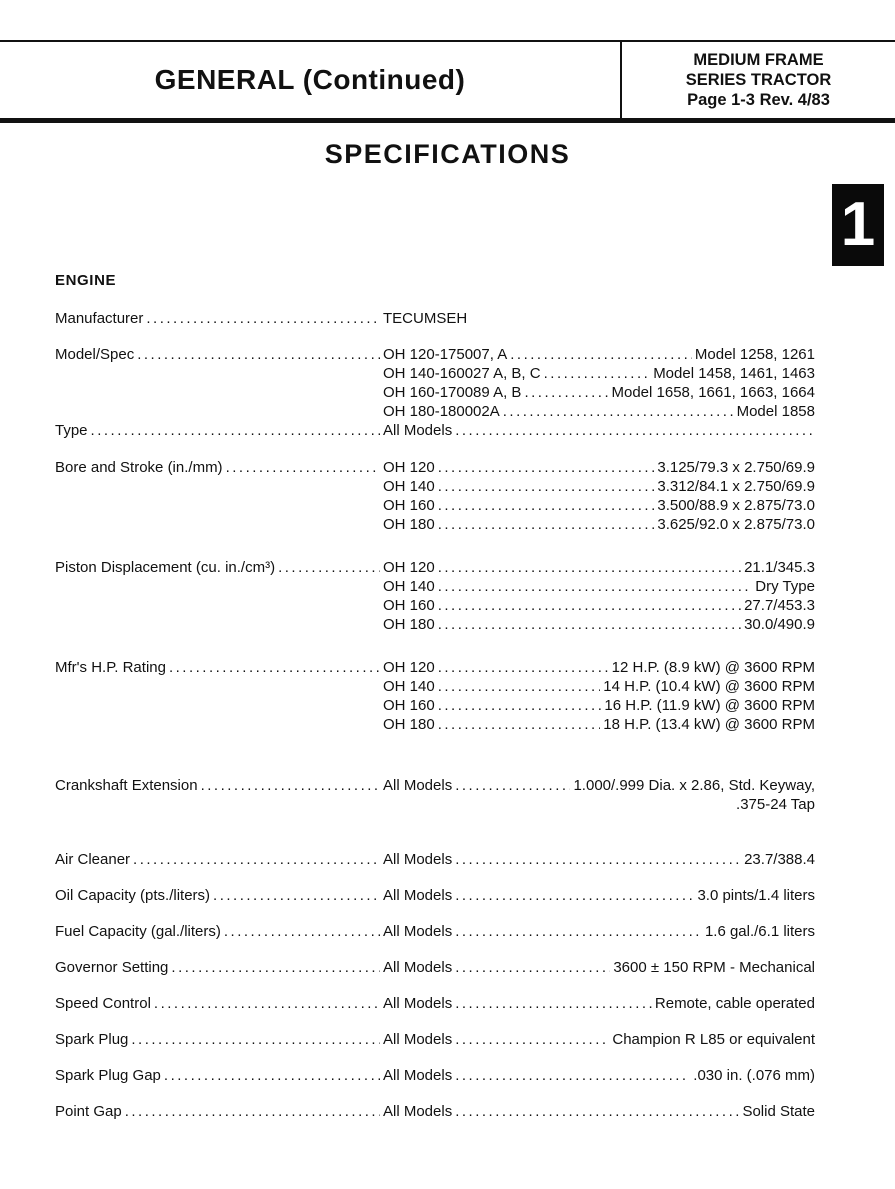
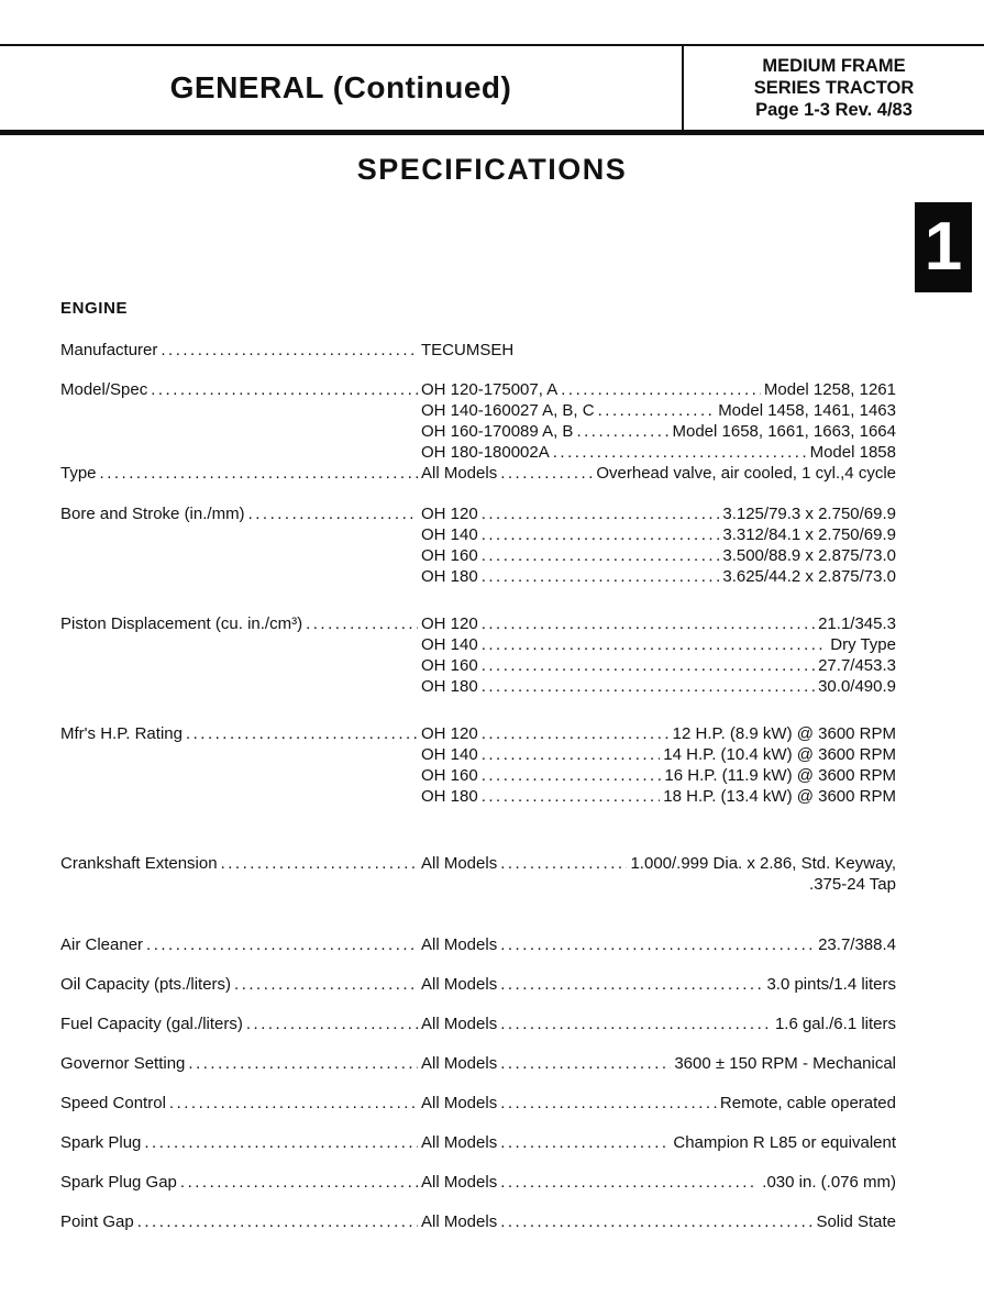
  GENERAL (Continued)
  MEDIUM FRAME
  SERIES TRACTOR
  Page 1-3 Rev. 4/83
  SPECIFICATIONS
  1
  ENGINE
  Manufacturer
  TECUMSEH
  Model/Spec
  OH 120-175007, A
  Model 1258, 1261
  OH 140-160027 A, B, C
  Model 1458, 1461, 1463
  OH 160-170089 A, B
  Model 1658, 1661, 1663, 1664
  OH 180-180002A
  Model 1858
  Type
  All Models
+ Overhead valve, air cooled, 1 cyl.,4 cycle
  Bore and Stroke (in./mm)
  OH 120
  3.125/79.3 x 2.750/69.9
  OH 140
  3.312/84.1 x 2.750/69.9
  OH 160
  3.500/88.9 x 2.875/73.0
  OH 180
- 3.625/92.0 x 2.875/73.0
+ 3.625/44.2 x 2.875/73.0
  Piston Displacement (cu. in./cm³)
  OH 120
  21.1/345.3
  OH 140
  Dry Type
  OH 160
  27.7/453.3
  OH 180
  30.0/490.9
  Mfr's H.P. Rating
  OH 120
  12 H.P. (8.9 kW) @ 3600 RPM
  OH 140
  14 H.P. (10.4 kW) @ 3600 RPM
  OH 160
  16 H.P. (11.9 kW) @ 3600 RPM
  OH 180
  18 H.P. (13.4 kW) @ 3600 RPM
  Crankshaft Extension
  All Models
  1.000/.999 Dia. x 2.86, Std. Keyway,
  .375-24 Tap
  Air Cleaner
  All Models
  23.7/388.4
  Oil Capacity (pts./liters)
  All Models
  3.0 pints/1.4 liters
  Fuel Capacity (gal./liters)
  All Models
  1.6 gal./6.1 liters
  Governor Setting
  All Models
  3600 ± 150 RPM - Mechanical
  Speed Control
  All Models
  Remote, cable operated
  Spark Plug
  All Models
  Champion R L85 or equivalent
  Spark Plug Gap
  All Models
  .030 in. (.076 mm)
  Point Gap
  All Models
  Solid State
